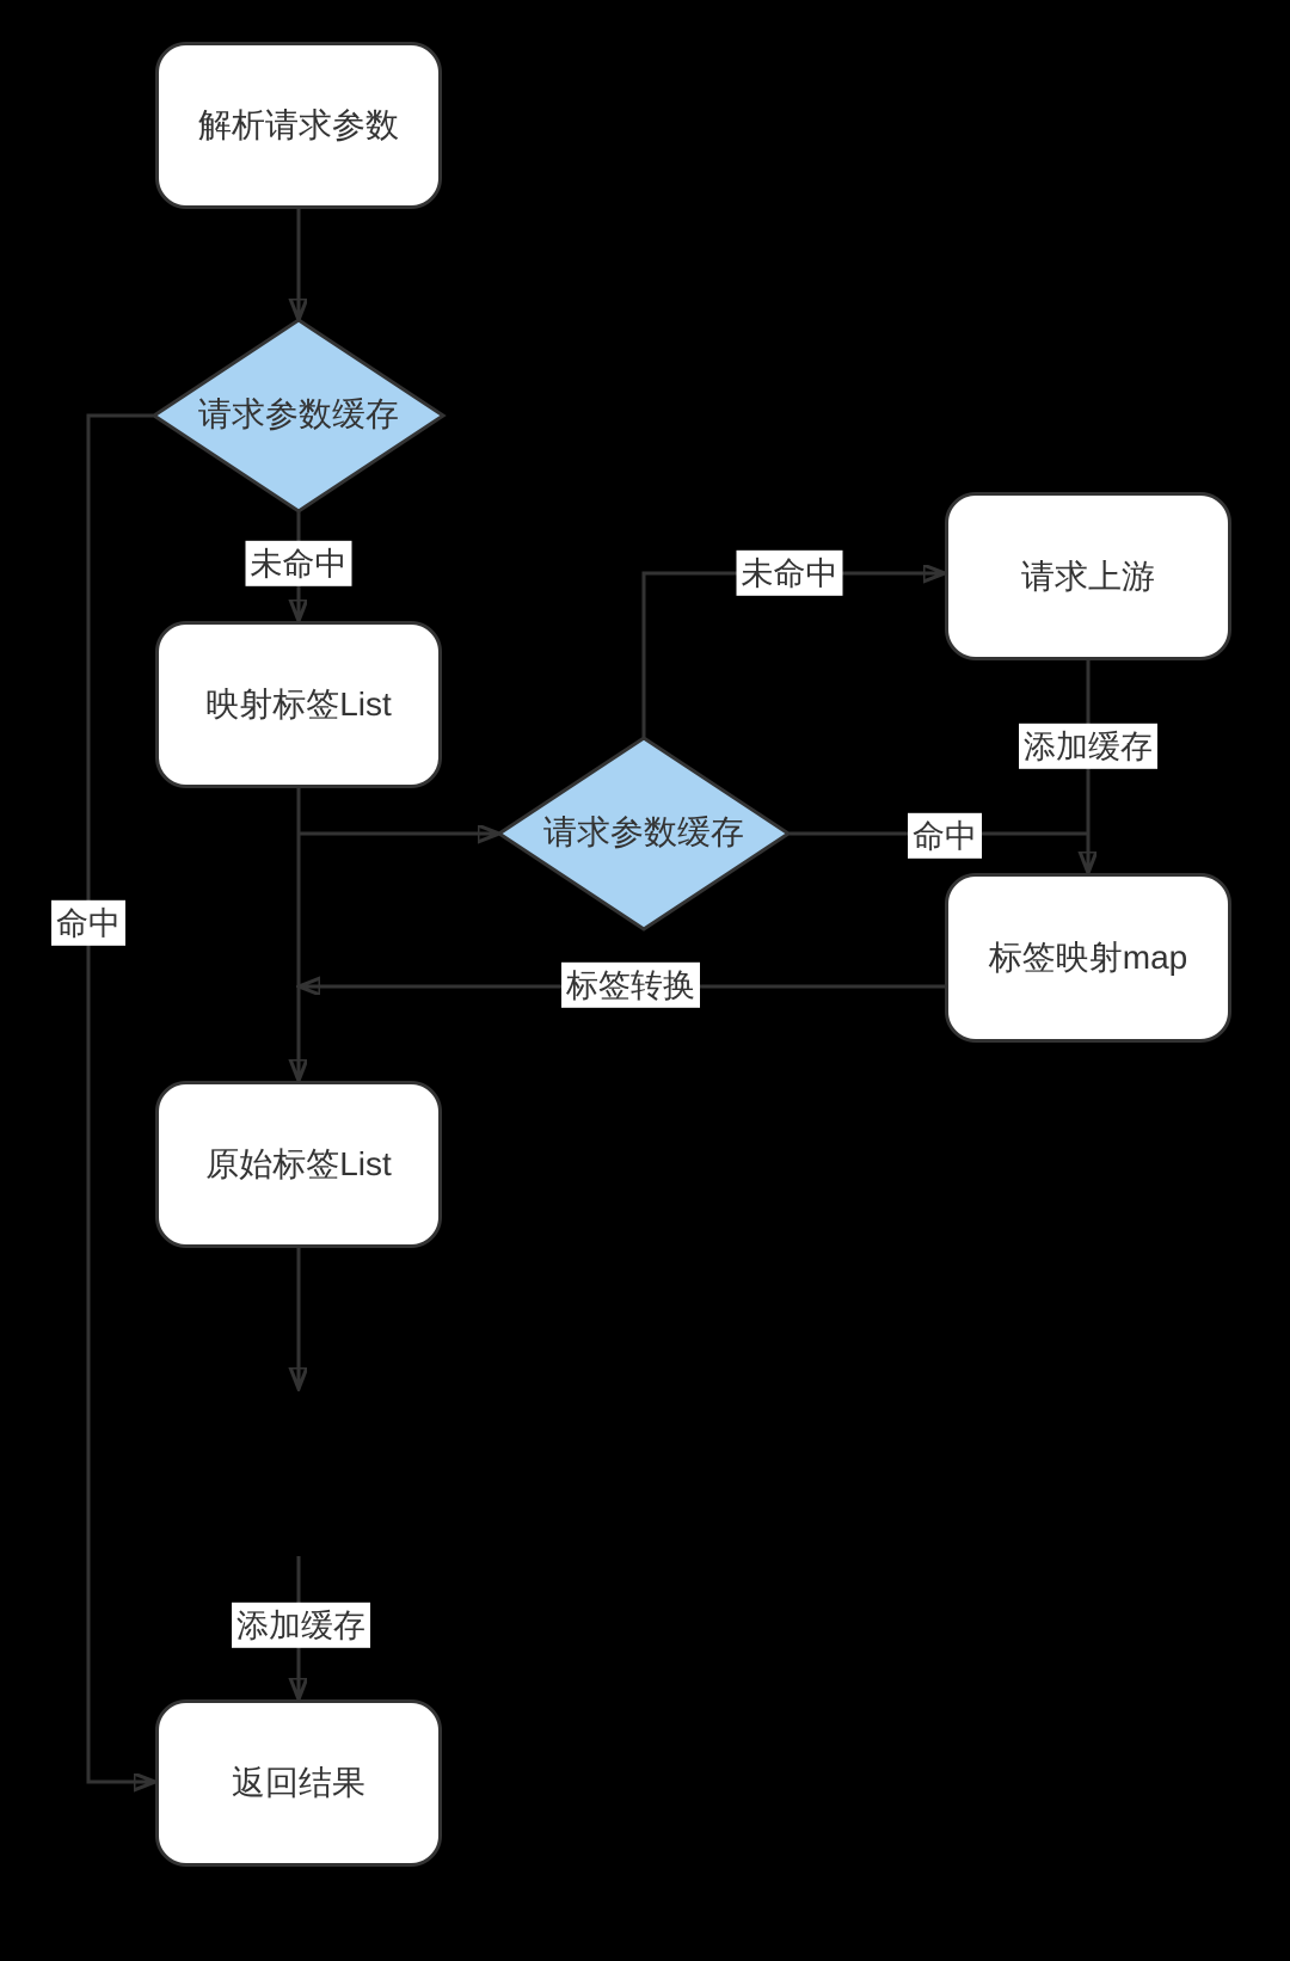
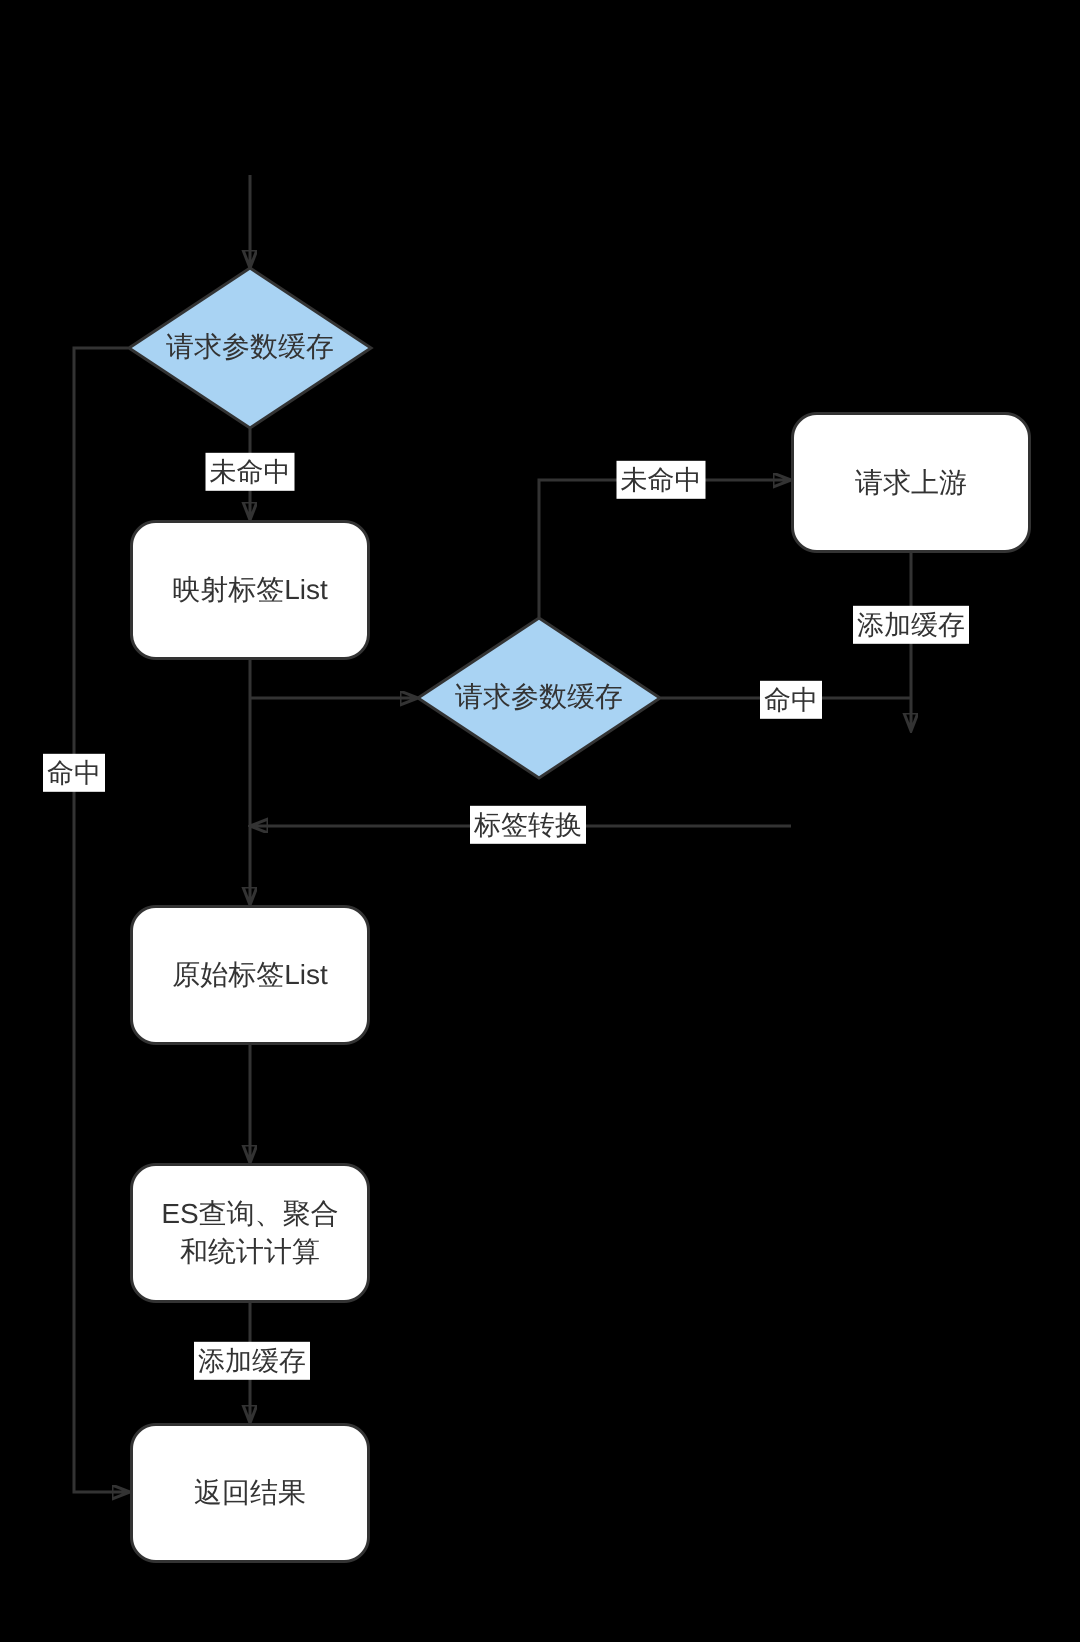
- 解析请求参数
  请求参数缓存
  映射标签List
  请求上游
  请求参数缓存
- 标签映射map
  原始标签List
+ ES查询、聚合
+ 和统计计算
  返回结果
  未命中
  命中
  未命中
  添加缓存
  命中
  标签转换
  添加缓存
